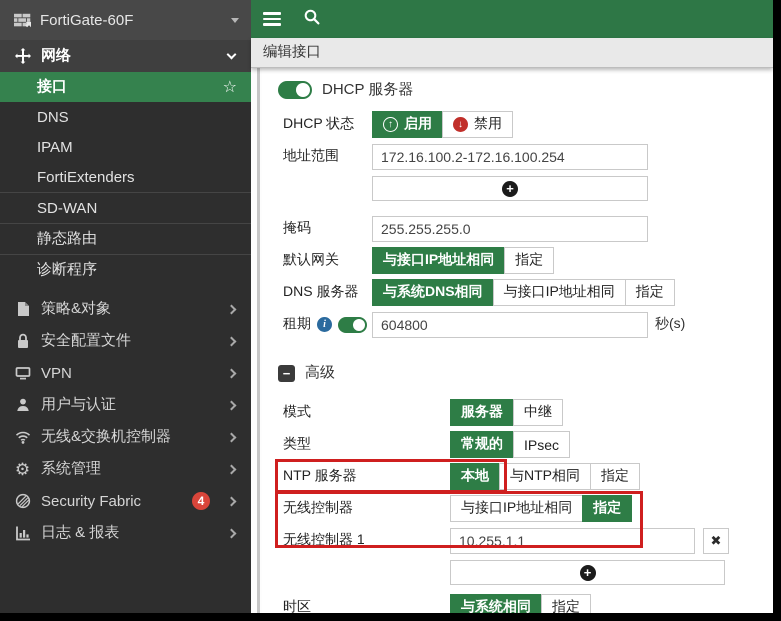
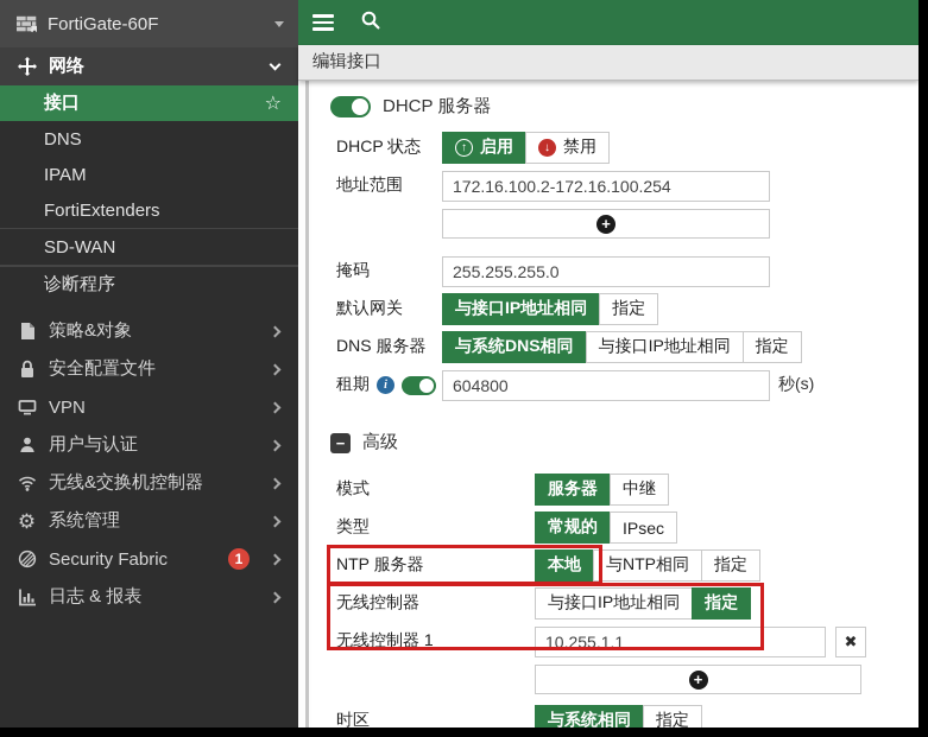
  FortiGate-60F
  网络
  接口
  ☆
  DNS
  IPAM
  FortiExtenders
  SD-WAN
- 静态路由
  诊断程序
  策略&对象
  安全配置文件
  VPN
  用户与认证
  无线&交换机控制器
  ⚙
  系统管理
  Security Fabric
- 4
+ 1
  日志 & 报表
  编辑接口
  DHCP 服务器
  DHCP 状态
  ↑
  启用
  ↓
  禁用
  地址范围
  172.16.100.2-172.16.100.254
  +
  掩码
  255.255.255.0
  默认网关
  与接口IP地址相同
  指定
  DNS 服务器
  与系统DNS相同
  与接口IP地址相同
  指定
  租期
  i
  604800
  秒(s)
  −
  高级
  模式
  服务器
  中继
  类型
  常规的
  IPsec
  NTP 服务器
  本地
  与NTP相同
  指定
  无线控制器
  与接口IP地址相同
  指定
  无线控制器 1
  10.255.1.1
  ✖
  +
  时区
  与系统相同
  指定
